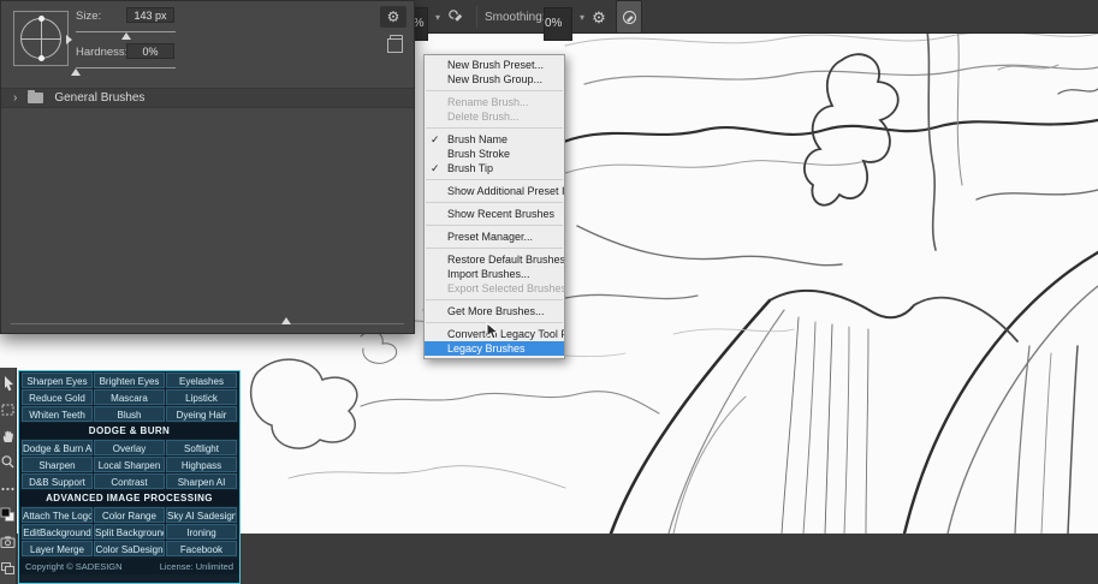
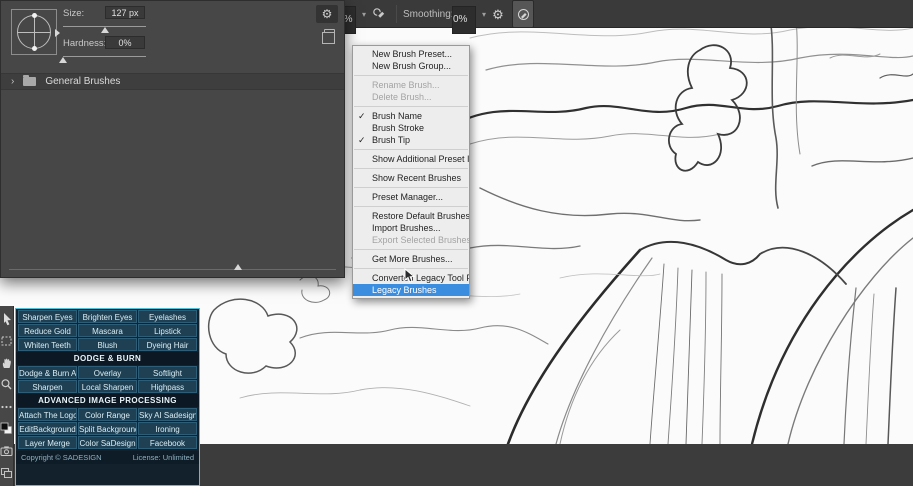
  ▾
  Smoothing
  0%
  ▾
  ⚙
  Size:
- 143 px
+ 127 px
  Hardness
  0%
  ⚙
  ›
  General Brushes
  New Brush Preset...
  New Brush Group...
  Rename Brush...
  Delete Brush...
  ✓
  Brush Name
  Brush Stroke
  ✓
  Brush Tip
  Show Additional Preset I
  Show Recent Brushes
  Preset Manager...
  Restore Default Brushes
  Import Brushes...
  Export Selected Brushes
  Get More Brushes...
  Legacy Brushes
  Sharpen Eyes
  Brighten Eyes
  Eyelashes
  Reduce Gold
  Mascara
  Lipstick
  Whiten Teeth
  Blush
  Dyeing Hair
  DODGE & BURN
  Dodge & Burn A
  Overlay
  Softlight
  Sharpen
  Local Sharpen
  Highpass
- D&B Support
- Contrast
- Sharpen AI
  ADVANCED IMAGE PROCESSING
  Attach The Logo
  Color Range
  Sky AI Sadesign
  EditBackground
  Split Backgroun
  Ironing
  Layer Merge
  Color SaDesign
  Facebook
  Copyright © SADESIGN
  License: Unlimited
